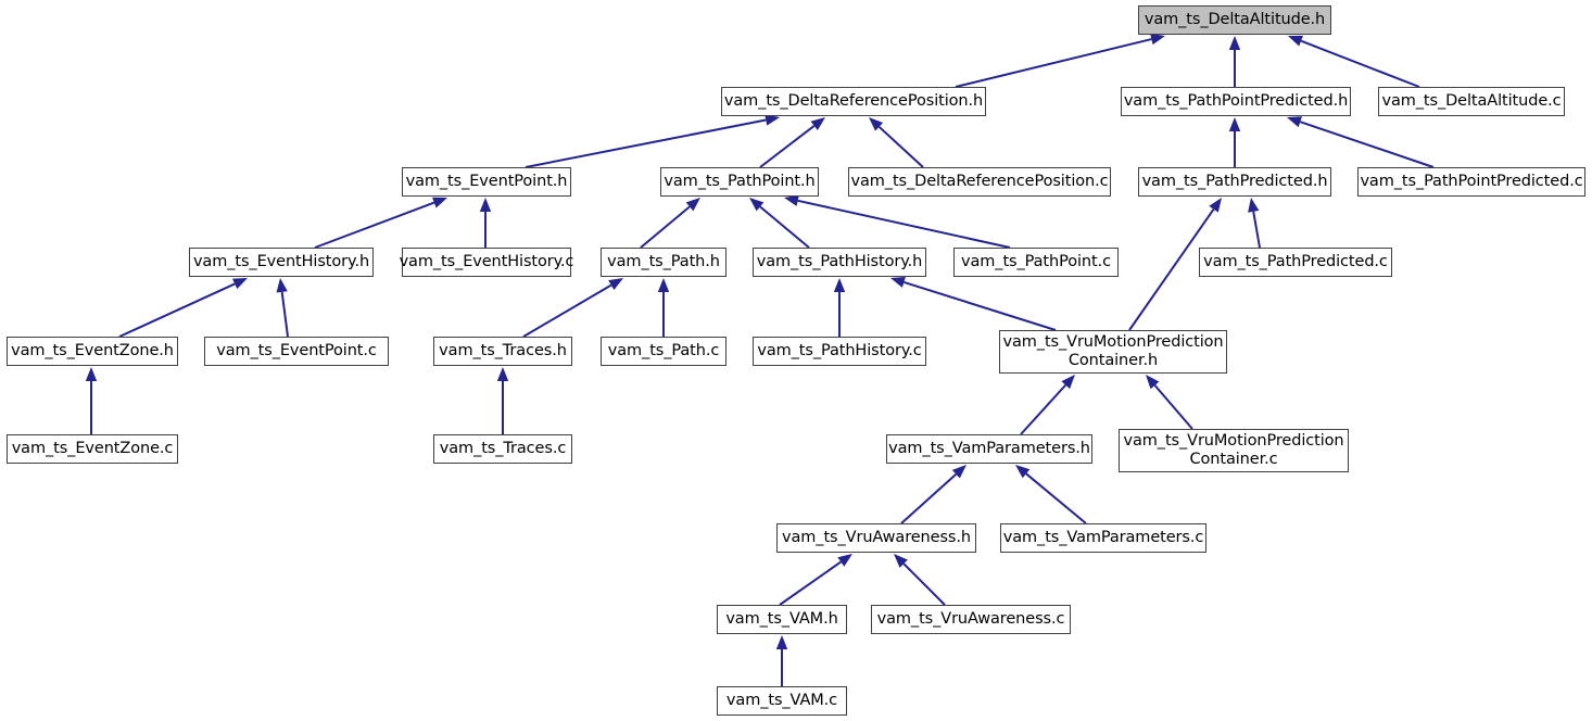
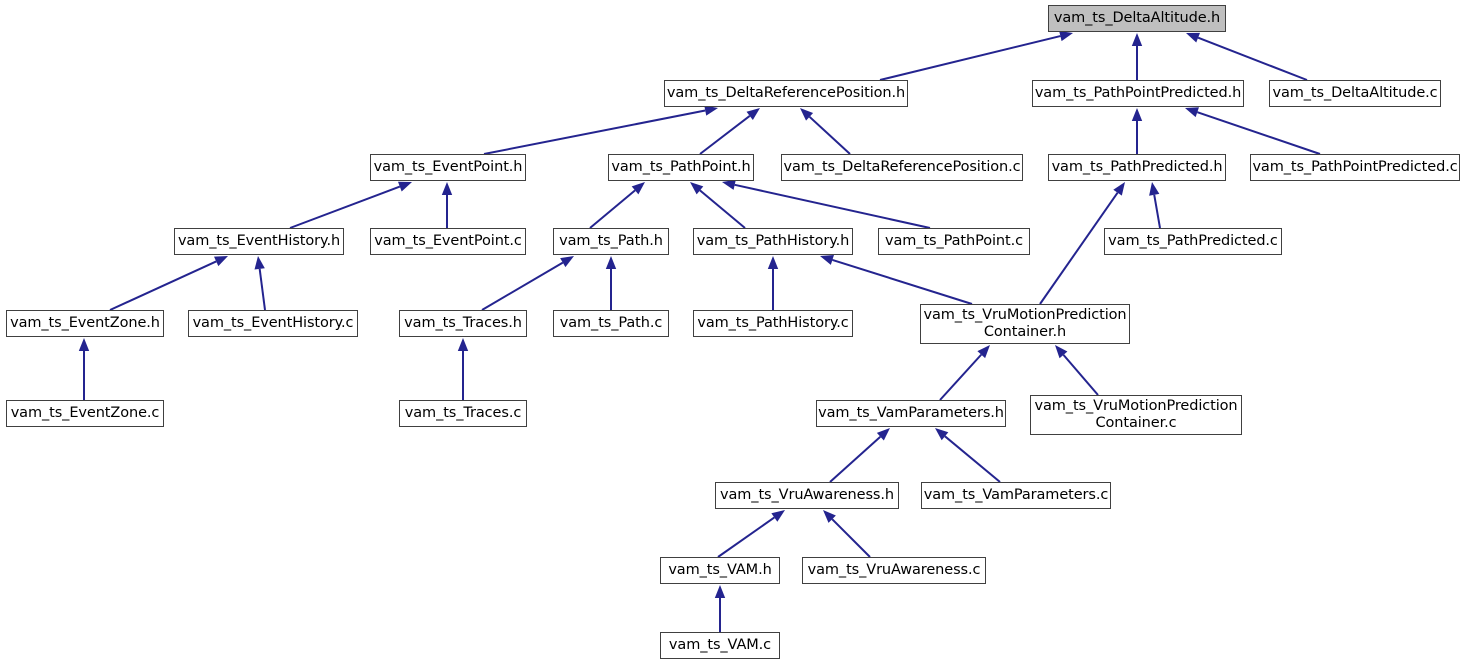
  vam_ts_DeltaAltitude.h
  vam_ts_DeltaReferencePosition.h
  vam_ts_PathPointPredicted.h
  vam_ts_DeltaAltitude.c
  vam_ts_EventPoint.h
  vam_ts_PathPoint.h
  vam_ts_DeltaReferencePosition.c
  vam_ts_PathPredicted.h
  vam_ts_PathPointPredicted.c
  vam_ts_EventHistory.h
- vam_ts_EventHistory.c
+ vam_ts_EventPoint.c
  vam_ts_Path.h
  vam_ts_PathHistory.h
  vam_ts_PathPoint.c
  vam_ts_PathPredicted.c
  vam_ts_EventZone.h
- vam_ts_EventPoint.c
+ vam_ts_EventHistory.c
  vam_ts_Traces.h
  vam_ts_Path.c
  vam_ts_PathHistory.c
  vam_ts_VruMotionPrediction
  Container.h
  vam_ts_EventZone.c
  vam_ts_Traces.c
  vam_ts_VamParameters.h
  vam_ts_VruMotionPrediction
  Container.c
  vam_ts_VruAwareness.h
  vam_ts_VamParameters.c
  vam_ts_VAM.h
  vam_ts_VruAwareness.c
  vam_ts_VAM.c
